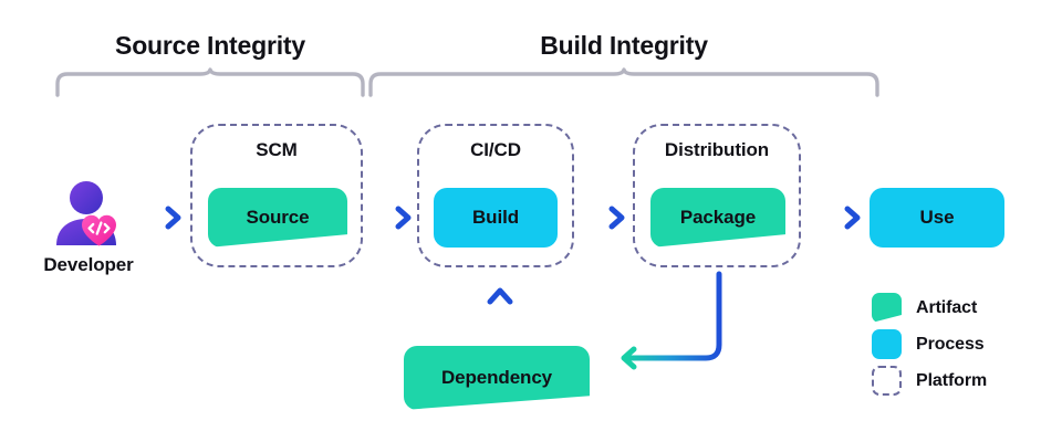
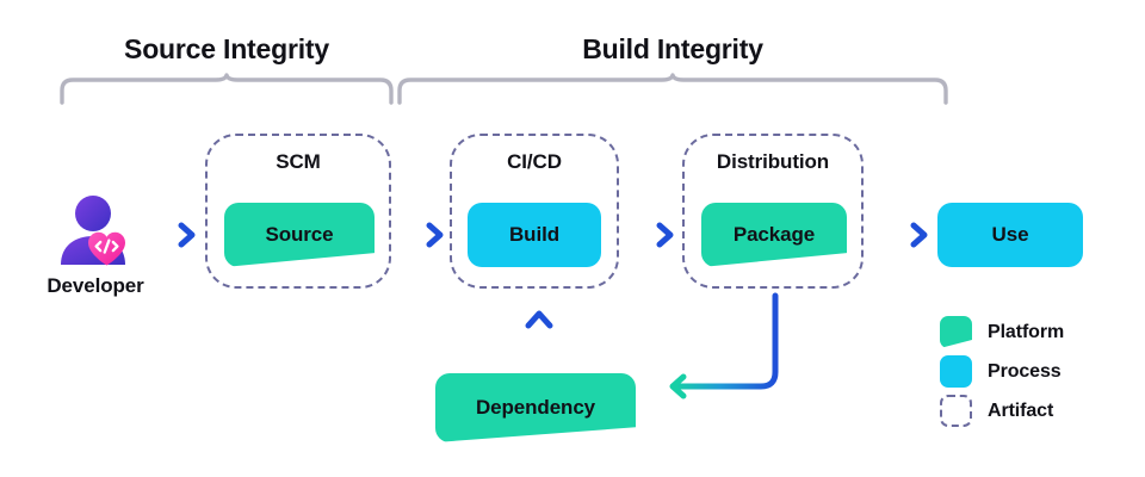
  Source Integrity
  Build Integrity
  Developer
  SCM
  Source
  CI/CD
  Build
  Distribution
  Package
  Use
  Dependency
- Artifact
+ Platform
  Process
- Platform
+ Artifact
